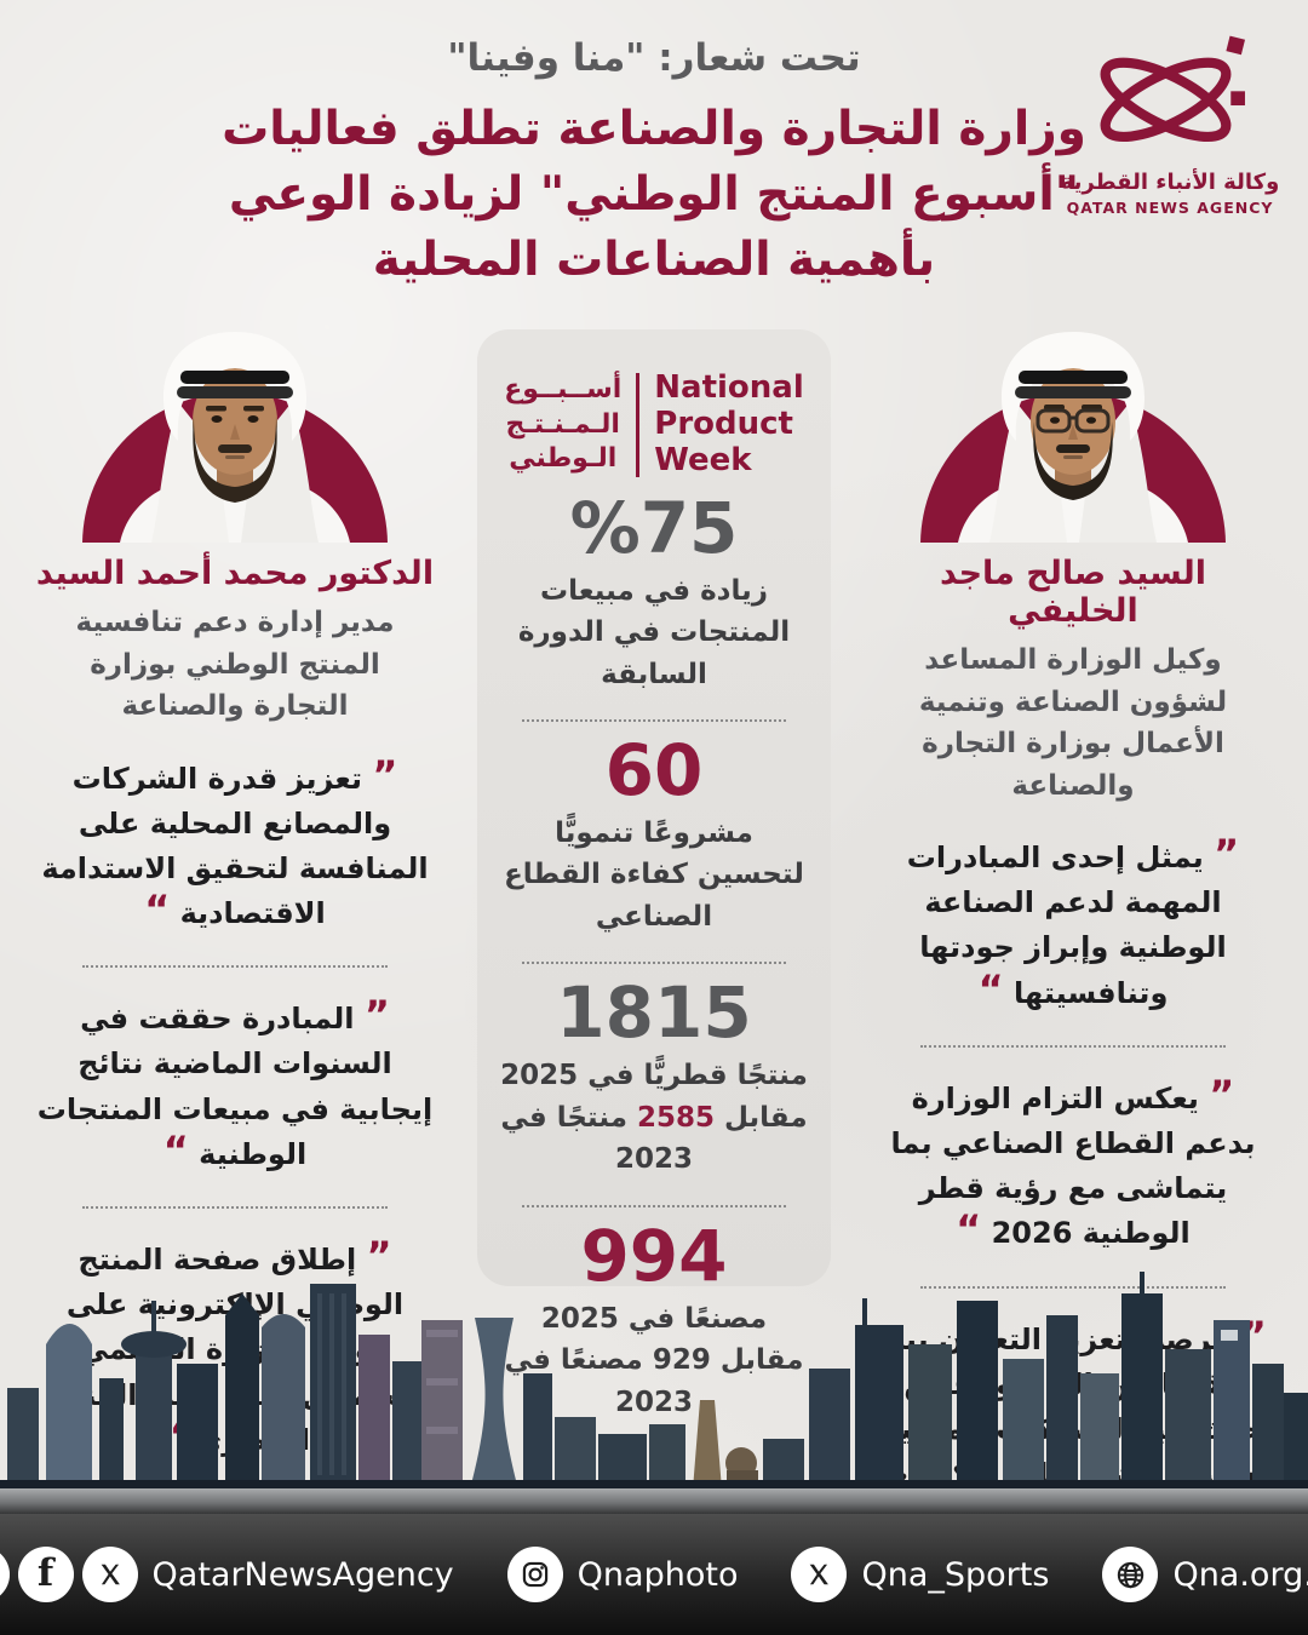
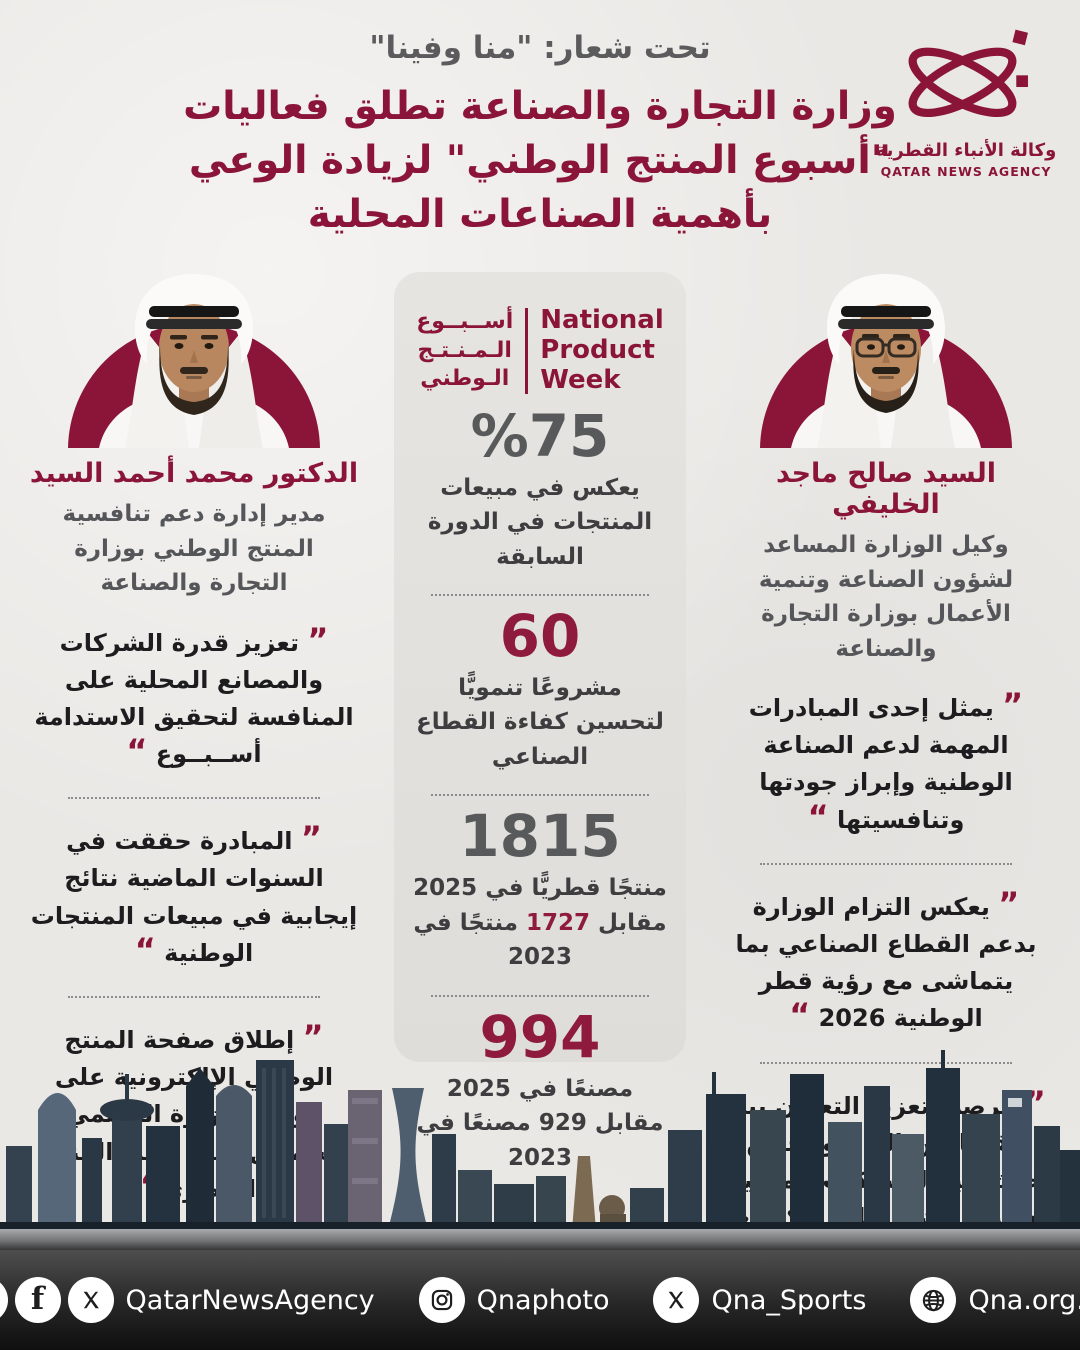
  تحت شعار: "منا وفينا"
  وزارة التجارة والصناعة تطلق فعاليات
  "أسبوع المنتج الوطني" لزيادة الوعي
  بأهمية الصناعات المحلية
  وكالة الأنباء القطرية
  QATAR NEWS AGENCY
  أســبــوع
  الـمـنـتـج
  الـوطني
  National
  Product
  Week
  %75
- زيادة في مبيعات المنتجات في الدورة السابقة
+ يعكس في مبيعات المنتجات في الدورة السابقة
  60
  مشروعًا تنمويًّا لتحسين كفاءة القطاع الصناعي
  1815
- منتجًا قطريًّا في 2025 مقابل 2585 منتجًا في 2023
+ منتجًا قطريًّا في 2025 مقابل 1727 منتجًا في 2023
  994
  مصنعًا في 2025 مقابل 929 مصنعًا في 2023
  الدكتور محمد أحمد السيد
  مدير إدارة دعم تنافسية المنتج الوطني بوزارة التجارة والصناعة
- ” تعزيز قدرة الشركات والمصانع المحلية على المنافسة لتحقيق الاستدامة الاقتصادية “
+ ” تعزيز قدرة الشركات والمصانع المحلية على المنافسة لتحقيق الاستدامة أســبــوع “
  ” المبادرة حققت في السنوات الماضية نتائج إيجابية في مبيعات المنتجات الوطنية “
  السيد صالح ماجد الخليفي
  وكيل الوزارة المساعد لشؤون الصناعة وتنمية الأعمال بوزارة التجارة والصناعة
  ” يمثل إحدى المبادرات المهمة لدعم الصناعة الوطنية وإبراز جودتها وتنافسيتها “
  ” يعكس التزام الوزارة بدعم القطاع الصناعي بما يتماشى مع رؤية قطر الوطنية 2026 “
  f
  QatarNewsAgency
  Qnaphoto
  Qna_Sports
  Qna.org
